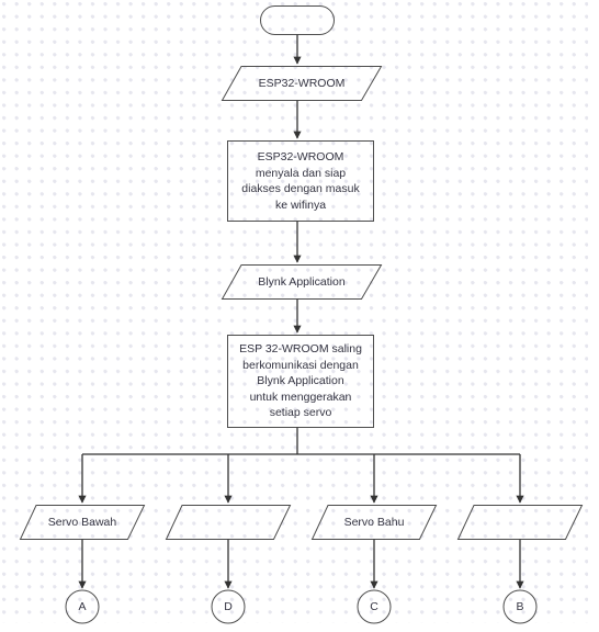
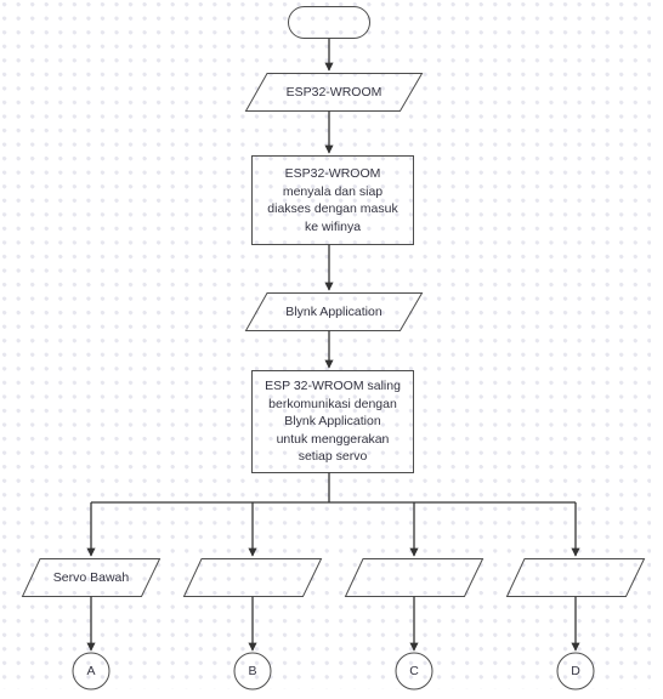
  ESP32-WROOM
  ESP32-WROOM
  menyala dan siap
  diakses dengan masuk
  ke wifinya
  Blynk Application
  ESP 32-WROOM saling
  berkomunikasi dengan
  Blynk Application
  untuk menggerakan
  setiap servo
  Servo Bawah
- Servo Bahu
  A
- D
+ B
  C
- B
+ D
